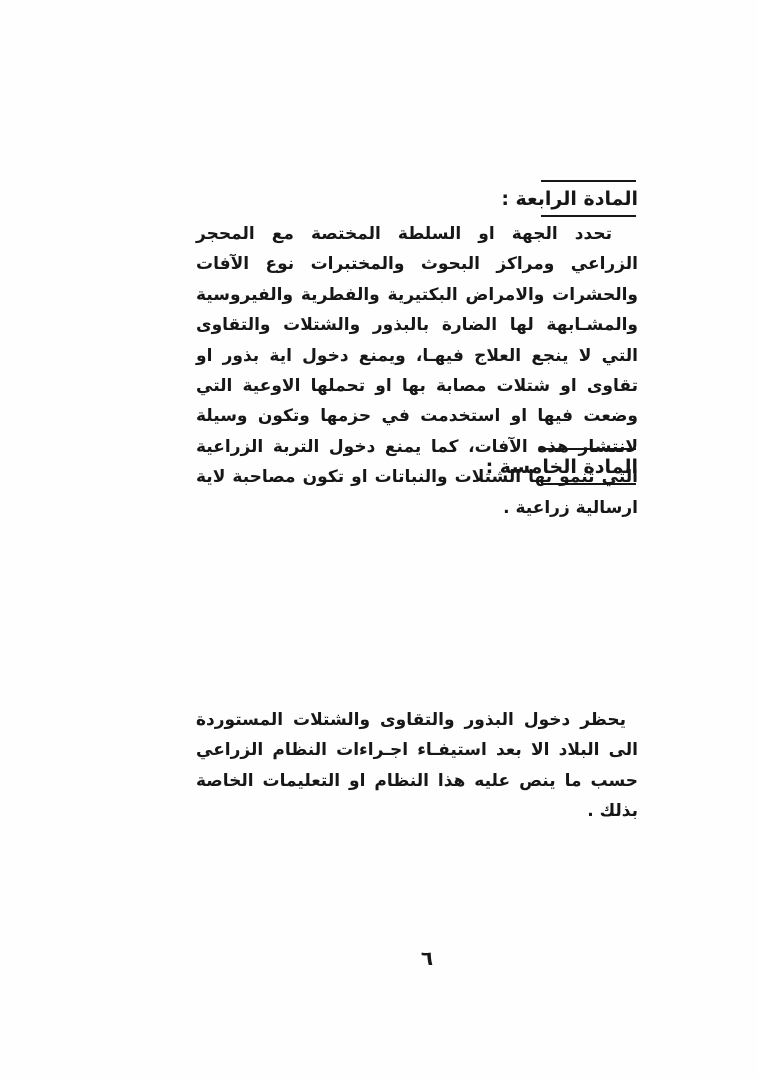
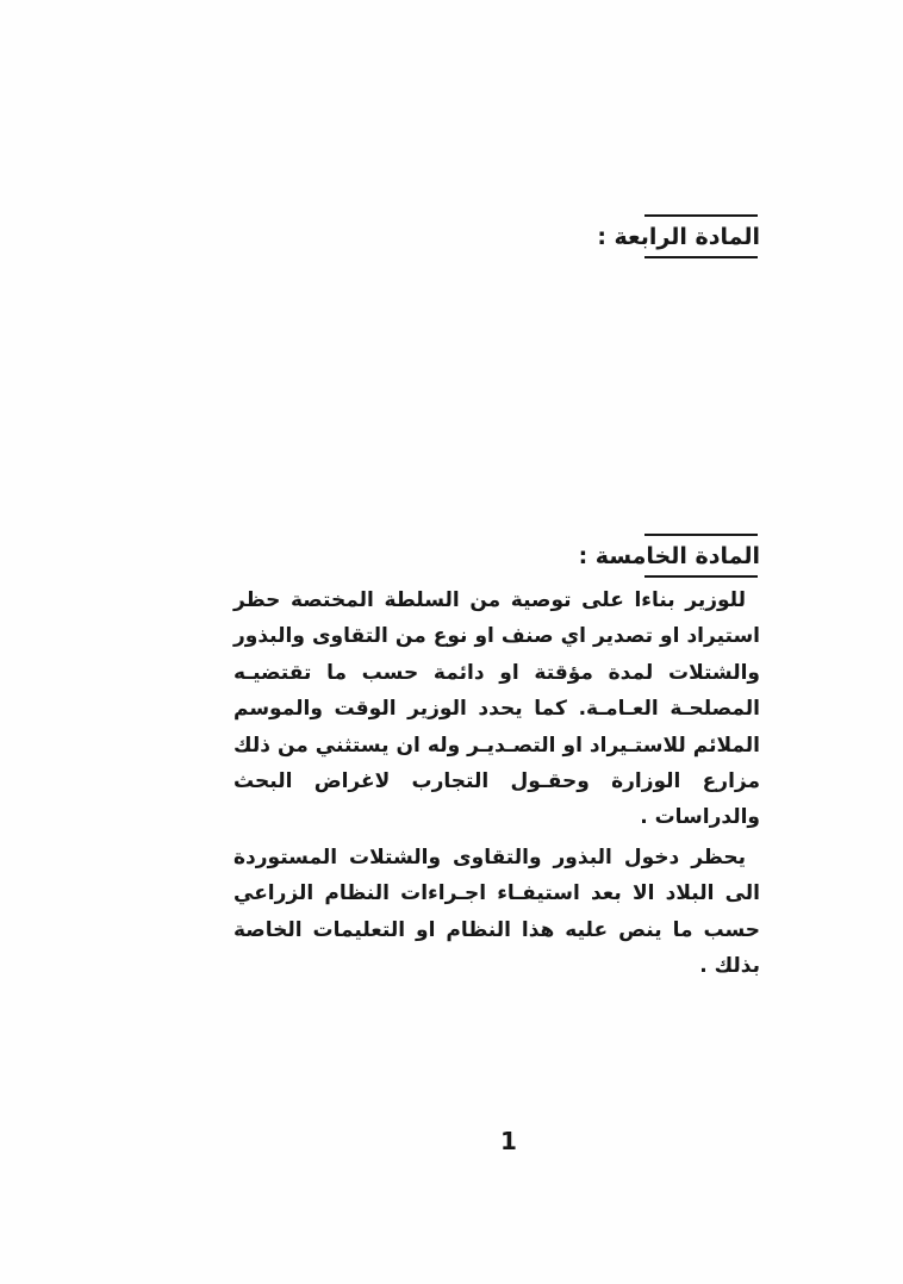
  المادة الرابعة :
- تحدد الجهة او السلطة المختصة مع المحجر الزراعي ومراكز البحوث والمختبرات نوع الآفات والحشرات والامراض البكتيرية والفطرية والفيروسية والمشـابهة لها الضارة بالبذور والشتلات والتقاوى التي لا ينجع العلاج فيهـا، ويمنع دخول اية بذور او تقاوى او شتلات مصابة بها او تحملها الاوعية التي وضعت فيها او استخدمت في حزمها وتكون وسيلة لانتشار هذه الآفات، كما يمنع دخول التربة الزراعية التي تنمو بها الشتلات والنباتات او تكون مصاحبة لاية ارسالية زراعية .
  المادة الخامسة :
+ للوزير بناءا على توصية من السلطة المختصة حظر استيراد او تصدير اي صنف او نوع من التقاوى والبذور والشتلات لمدة مؤقتة او دائمة حسب ما تقتضيـه المصلحـة العـامـة. كما يحدد الوزير الوقت والموسم الملائم للاستـيراد او التصـديـر وله ان يستثني من ذلك مزارع الوزارة وحقـول التجارب لاغراض البحث والدراسات .
  يحظر دخول البذور والتقاوى والشتلات المستوردة الى البلاد الا بعد استيفـاء اجـراءات النظام الزراعي حسب ما ينص عليه هذا النظام او التعليمات الخاصة بذلك .
- ٦
+ 1
